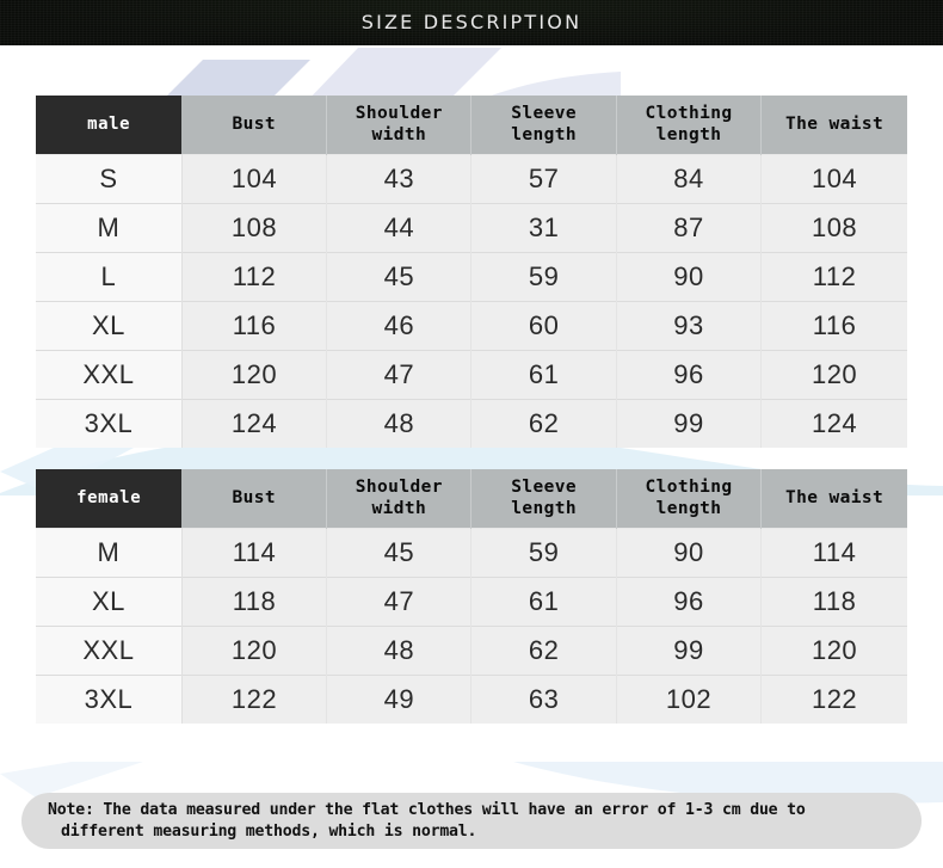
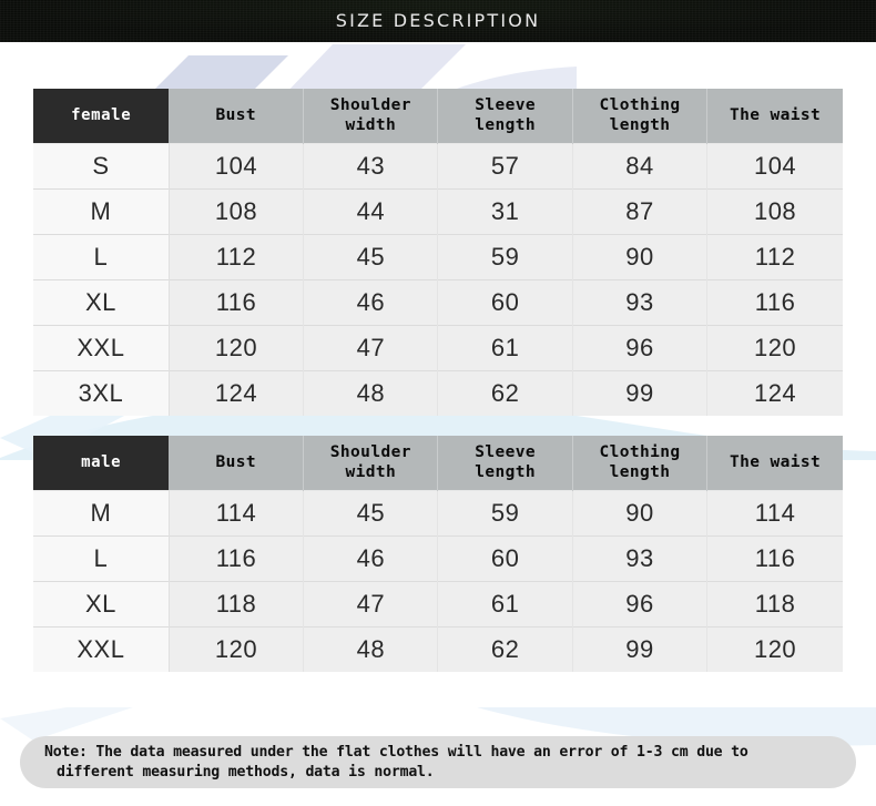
  SIZE DESCRIPTION
- male	Bust	Shoulder width	Sleeve length	Clothing length	The waist
+ female	Bust	Shoulder width	Sleeve length	Clothing length	The waist
  S	104	43	57	84	104
  M	108	44	31	87	108
  L	112	45	59	90	112
  XL	116	46	60	93	116
  XXL	120	47	61	96	120
  3XL	124	48	62	99	124
- female	Bust	Shoulder width	Sleeve length	Clothing length	The waist
+ male	Bust	Shoulder width	Sleeve length	Clothing length	The waist
  M	114	45	59	90	114
+ L	116	46	60	93	116
  XL	118	47	61	96	118
  XXL	120	48	62	99	120
- 3XL	122	49	63	102	122
  Note: The data measured under the flat clothes will have an error of 1-3 cm due to
- different measuring methods, which is normal.
+ different measuring methods, data is normal.
